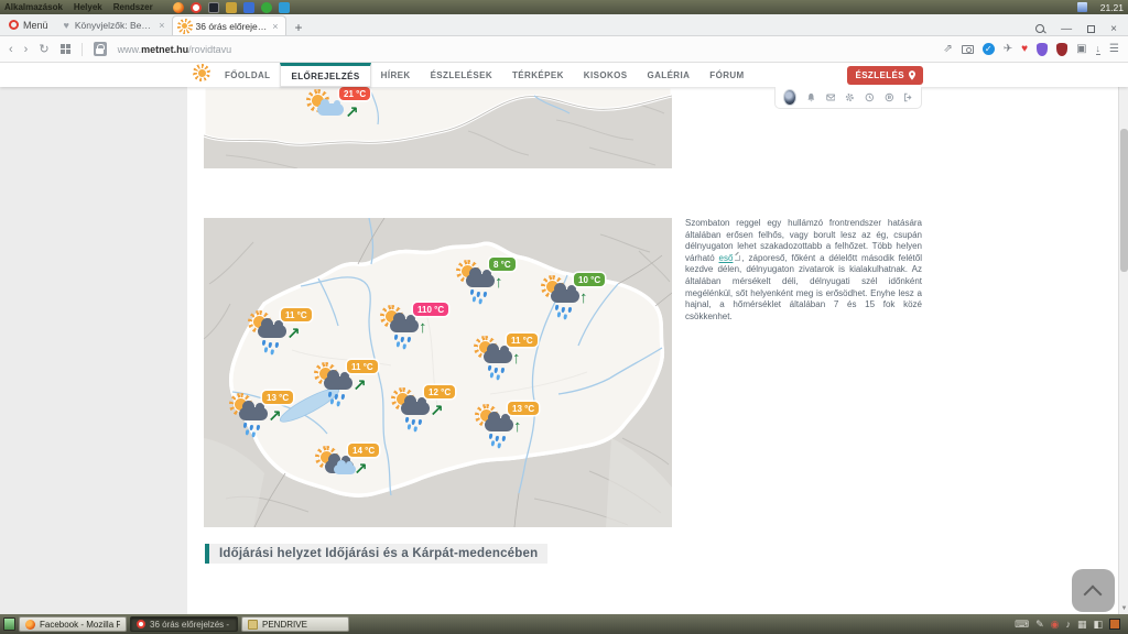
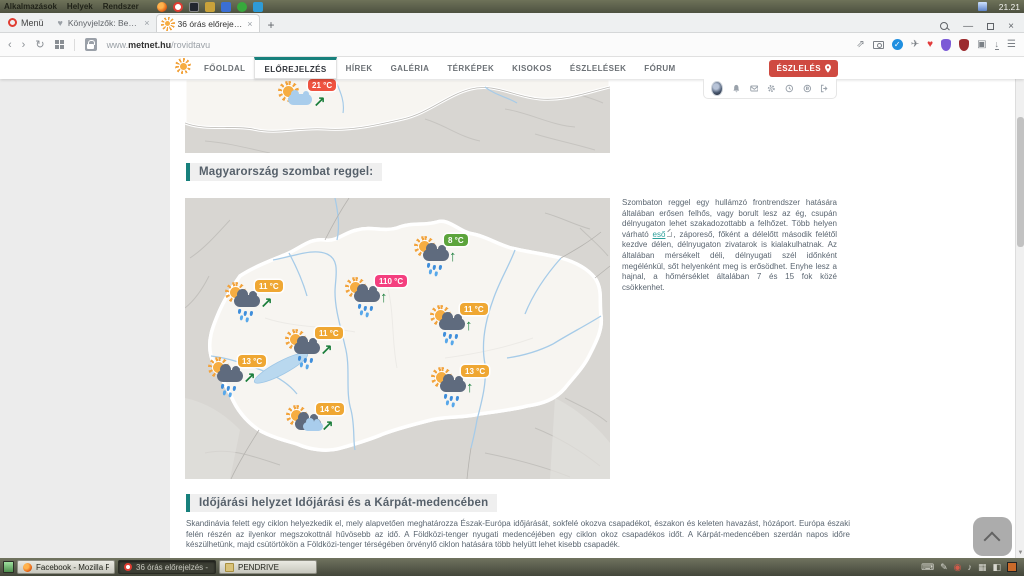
  Alkalmazások
  Helyek
  Rendszer
  21.21
  Menü
  ♥
  Könyvjelzők: Besor
  ×
  36 órás előrejelz
  ×
  +
  —
  ×
  ‹
  ›
  ↻
  www.metnet.hu/rovidtavu
  ⇗
  ✓
  ✈
  ♥
  ▣
  ↓
  ☰
  FŐOLDAL
  ELŐREJELZÉS
  HÍREK
- ÉSZLELÉSEK
+ GALÉRIA
  TÉRKÉPEK
  KISOKOS
- GALÉRIA
+ ÉSZLELÉSEK
  FÓRUM
  ÉSZLELÉS
  21 °C
+ Magyarország szombat reggel:
  8 °C
- 10 °C
  110 °C
  11 °C
  11 °C
  11 °C
  13 °C
- 12 °C
  13 °C
  14 °C
  Szombaton reggel egy hullámzó frontrendszer hatására általában erősen felhős, vagy borult lesz az ég, csupán délnyugaton lehet szakadozottabb a felhőzet. Több helyen várható eső , záporeső, főként a délelőtt második felétől kezdve délen, délnyugaton zivatarok is kialakulhatnak. Az általában mérsékelt déli, délnyugati szél időnként megélénkül, sőt helyenként meg is erősödhet. Enyhe lesz a hajnal, a hőmérséklet általában 7 és 15 fok közé csökkenhet.
  Időjárási helyzet Időjárási és a Kárpát-medencében
+ Skandinávia felett egy ciklon helyezkedik el, mely alapvetően meghatározza Észak-Európa időjárását, sokfelé okozva csapadékot, északon és keleten havazást, hózáport. Európa északi felén részén az ilyenkor megszokottnál hűvösebb az idő. A Földközi-tenger nyugati medencéjében egy ciklon okoz csapadékos időt. A Kárpát-medencében szerdán napos időre készülhetünk, majd csütörtökön a Földközi-tenger térségében örvénylő ciklon hatására több helyütt lehet kisebb csapadék.
  Facebook - Mozilla F
  36 órás előrejelzés -
  PENDRIVE
  ⌨
  ✎
  ◉
  ♪
  ▦
  ◧
